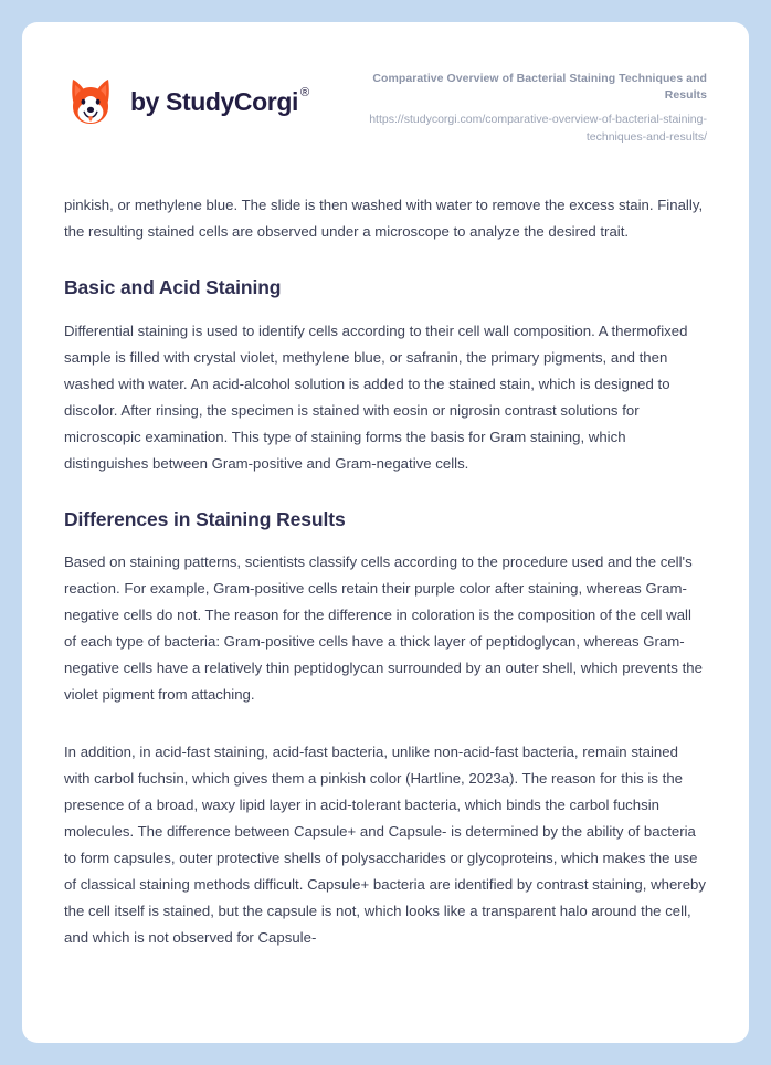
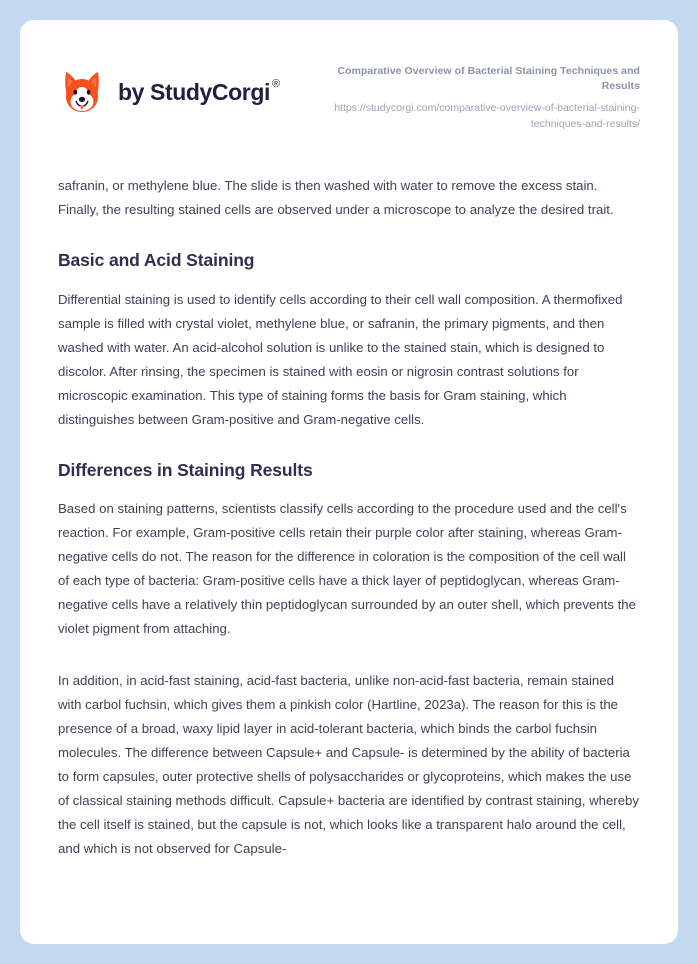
  by StudyCorgi
  ®
  Comparative Overview of Bacterial Staining Techniques and Results
  https://studycorgi.com/comparative-overview-of-bacterial-staining-techniques-and-results/
- pinkish, or methylene blue. The slide is then washed with water to remove the excess stain. Finally, the resulting stained cells are observed under a microscope to analyze the desired trait.
+ safranin, or methylene blue. The slide is then washed with water to remove the excess stain. Finally, the resulting stained cells are observed under a microscope to analyze the desired trait.
  Basic and Acid Staining
- Differential staining is used to identify cells according to their cell wall composition. A thermofixed sample is filled with crystal violet, methylene blue, or safranin, the primary pigments, and then washed with water. An acid-alcohol solution is added to the stained stain, which is designed to discolor. After rinsing, the specimen is stained with eosin or nigrosin contrast solutions for microscopic examination. This type of staining forms the basis for Gram staining, which distinguishes between Gram-positive and Gram-negative cells.
+ Differential staining is used to identify cells according to their cell wall composition. A thermofixed sample is filled with crystal violet, methylene blue, or safranin, the primary pigments, and then washed with water. An acid-alcohol solution is unlike to the stained stain, which is designed to discolor. After rinsing, the specimen is stained with eosin or nigrosin contrast solutions for microscopic examination. This type of staining forms the basis for Gram staining, which distinguishes between Gram-positive and Gram-negative cells.
  Differences in Staining Results
  Based on staining patterns, scientists classify cells according to the procedure used and the cell's reaction. For example, Gram-positive cells retain their purple color after staining, whereas Gram-negative cells do not. The reason for the difference in coloration is the composition of the cell wall of each type of bacteria: Gram-positive cells have a thick layer of peptidoglycan, whereas Gram-negative cells have a relatively thin peptidoglycan surrounded by an outer shell, which prevents the violet pigment from attaching.
  In addition, in acid-fast staining, acid-fast bacteria, unlike non-acid-fast bacteria, remain stained with carbol fuchsin, which gives them a pinkish color (Hartline, 2023a). The reason for this is the presence of a broad, waxy lipid layer in acid-tolerant bacteria, which binds the carbol fuchsin molecules. The difference between Capsule+ and Capsule- is determined by the ability of bacteria to form capsules, outer protective shells of polysaccharides or glycoproteins, which makes the use of classical staining methods difficult. Capsule+ bacteria are identified by contrast staining, whereby the cell itself is stained, but the capsule is not, which looks like a transparent halo around the cell, and which is not observed for Capsule-
